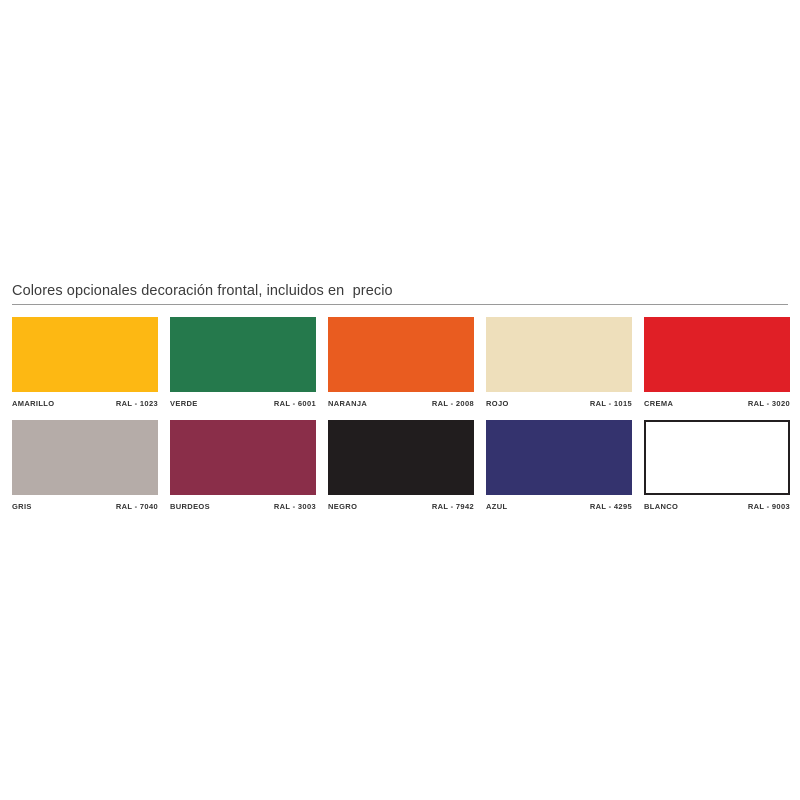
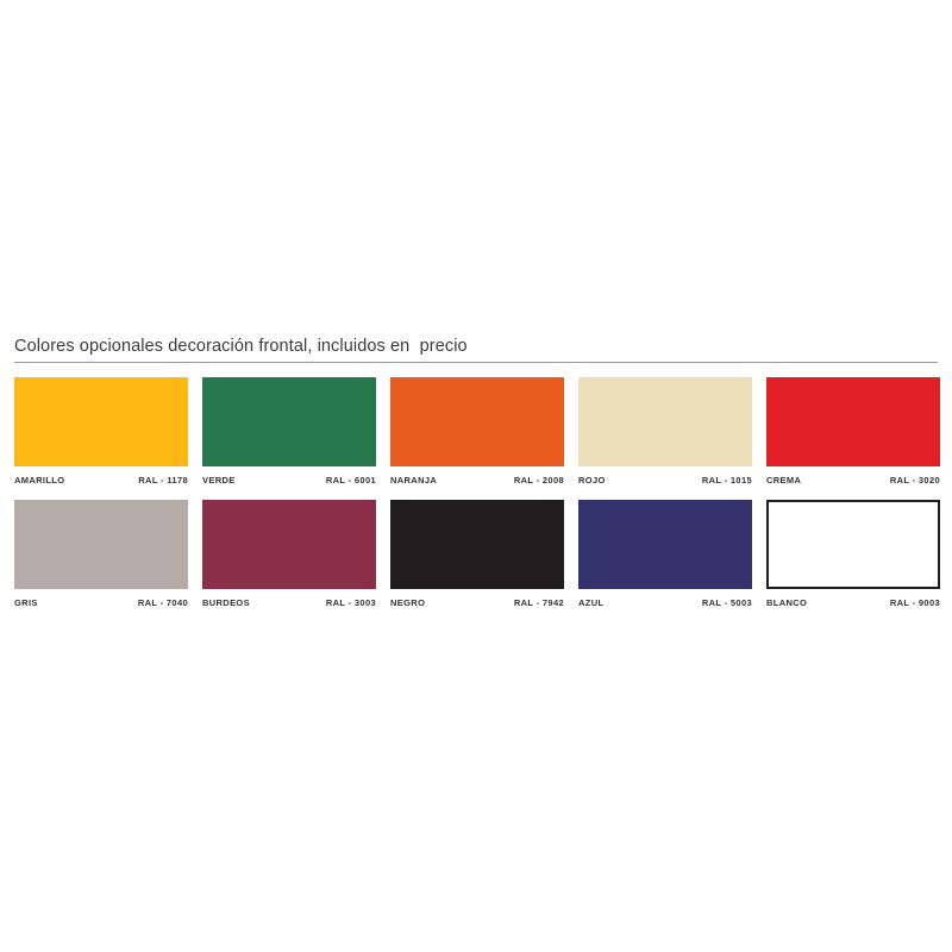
  Colores opcionales decoración frontal, incluidos en precio
  AMARILLO
- RAL - 1023
+ RAL - 1178
  VERDE
  RAL - 6001
  NARANJA
  RAL - 2008
  ROJO
  RAL - 1015
  CREMA
  RAL - 3020
  GRIS
  RAL - 7040
  BURDEOS
  RAL - 3003
  NEGRO
  RAL - 7942
  AZUL
- RAL - 4295
+ RAL - 5003
  BLANCO
  RAL - 9003
